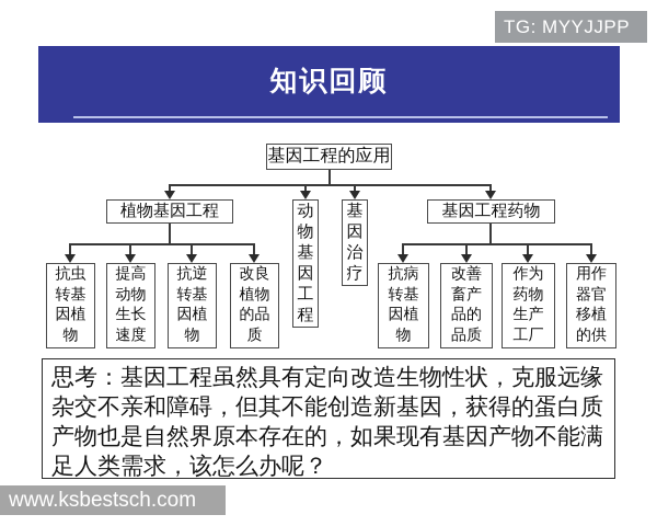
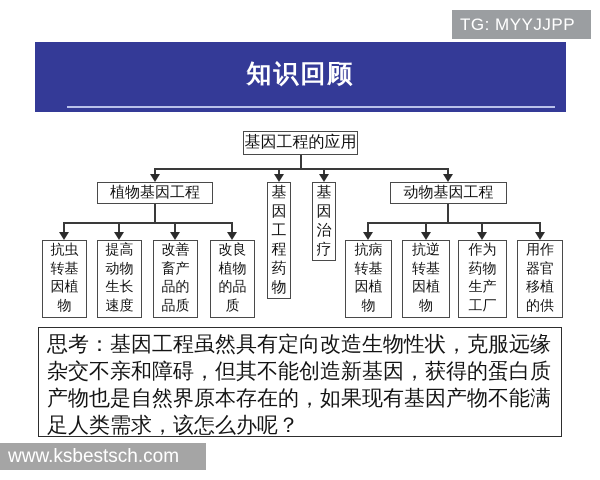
  TG: MYYJJPP
  知识回顾
  基因工程的应用
  植物基因工程
- 动物基因工程
+ 基因工程药物
  基因治疗
- 基因工程药物
+ 动物基因工程
  抗虫转基因植物
  提高动物生长速度
- 抗逆转基因植物
+ 改善畜产品的品质
  改良植物的品质
  抗病转基因植物
- 改善畜产品的品质
+ 抗逆转基因植物
  作为药物生产工厂
  用作器官移植的供
  思考：基因工程虽然具有定向改造生物性状，克服远缘杂交不亲和障碍，但其不能创造新基因，获得的蛋白质产物也是自然界原本存在的，如果现有基因产物不能满足人类需求，该怎么办呢？
  www.ksbestsch.com
